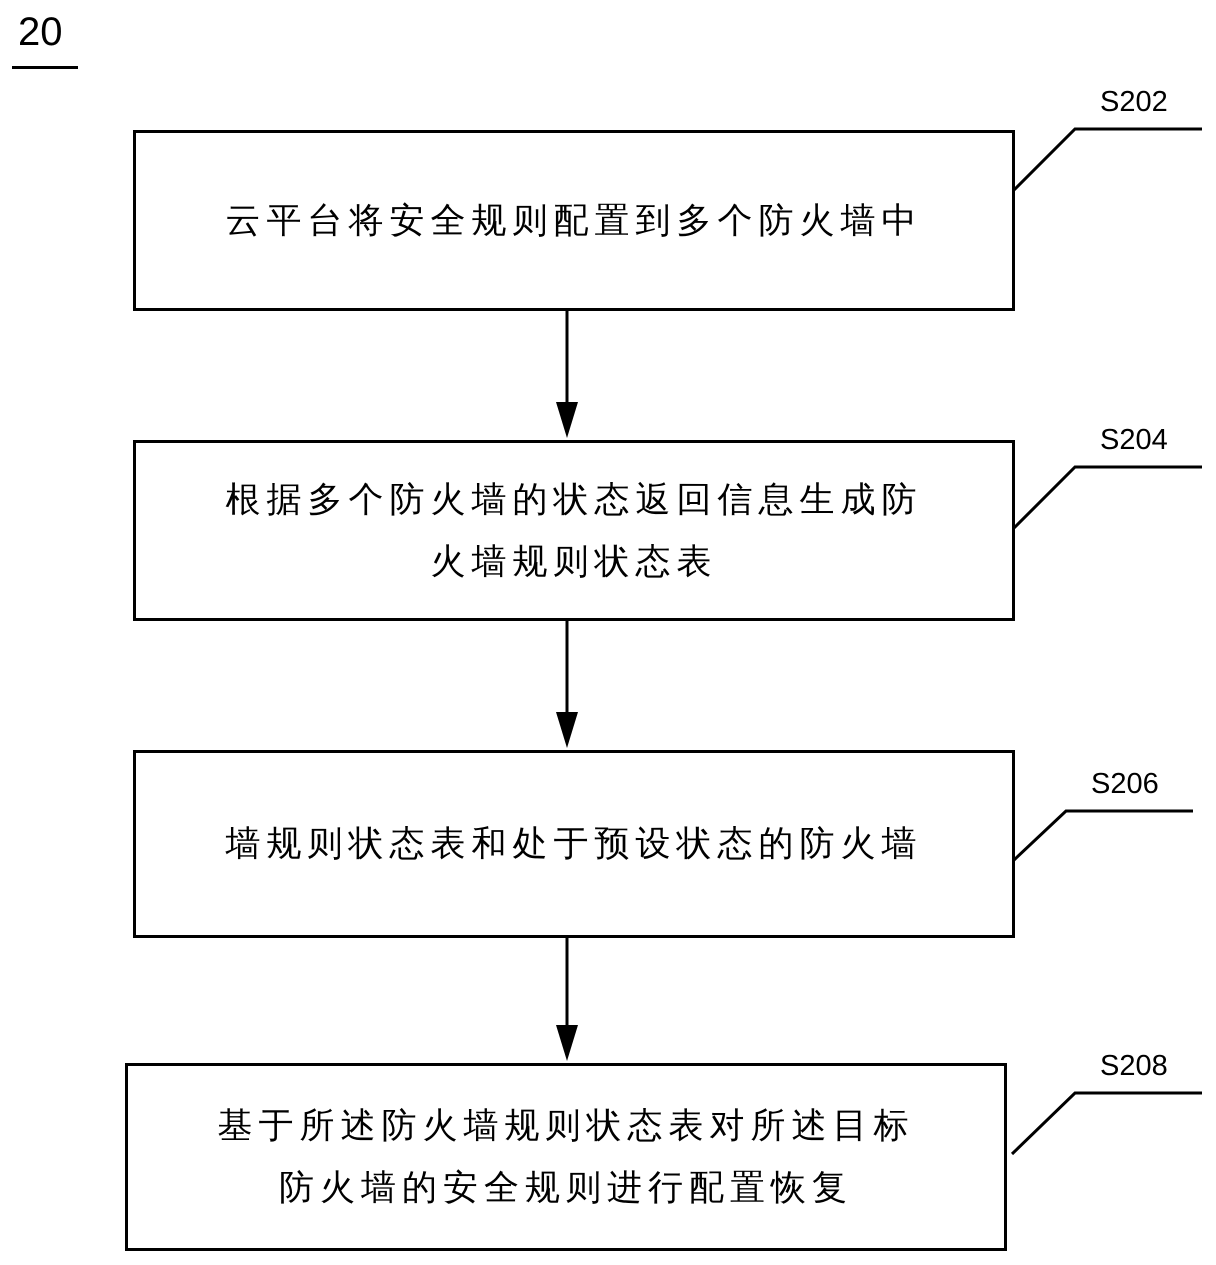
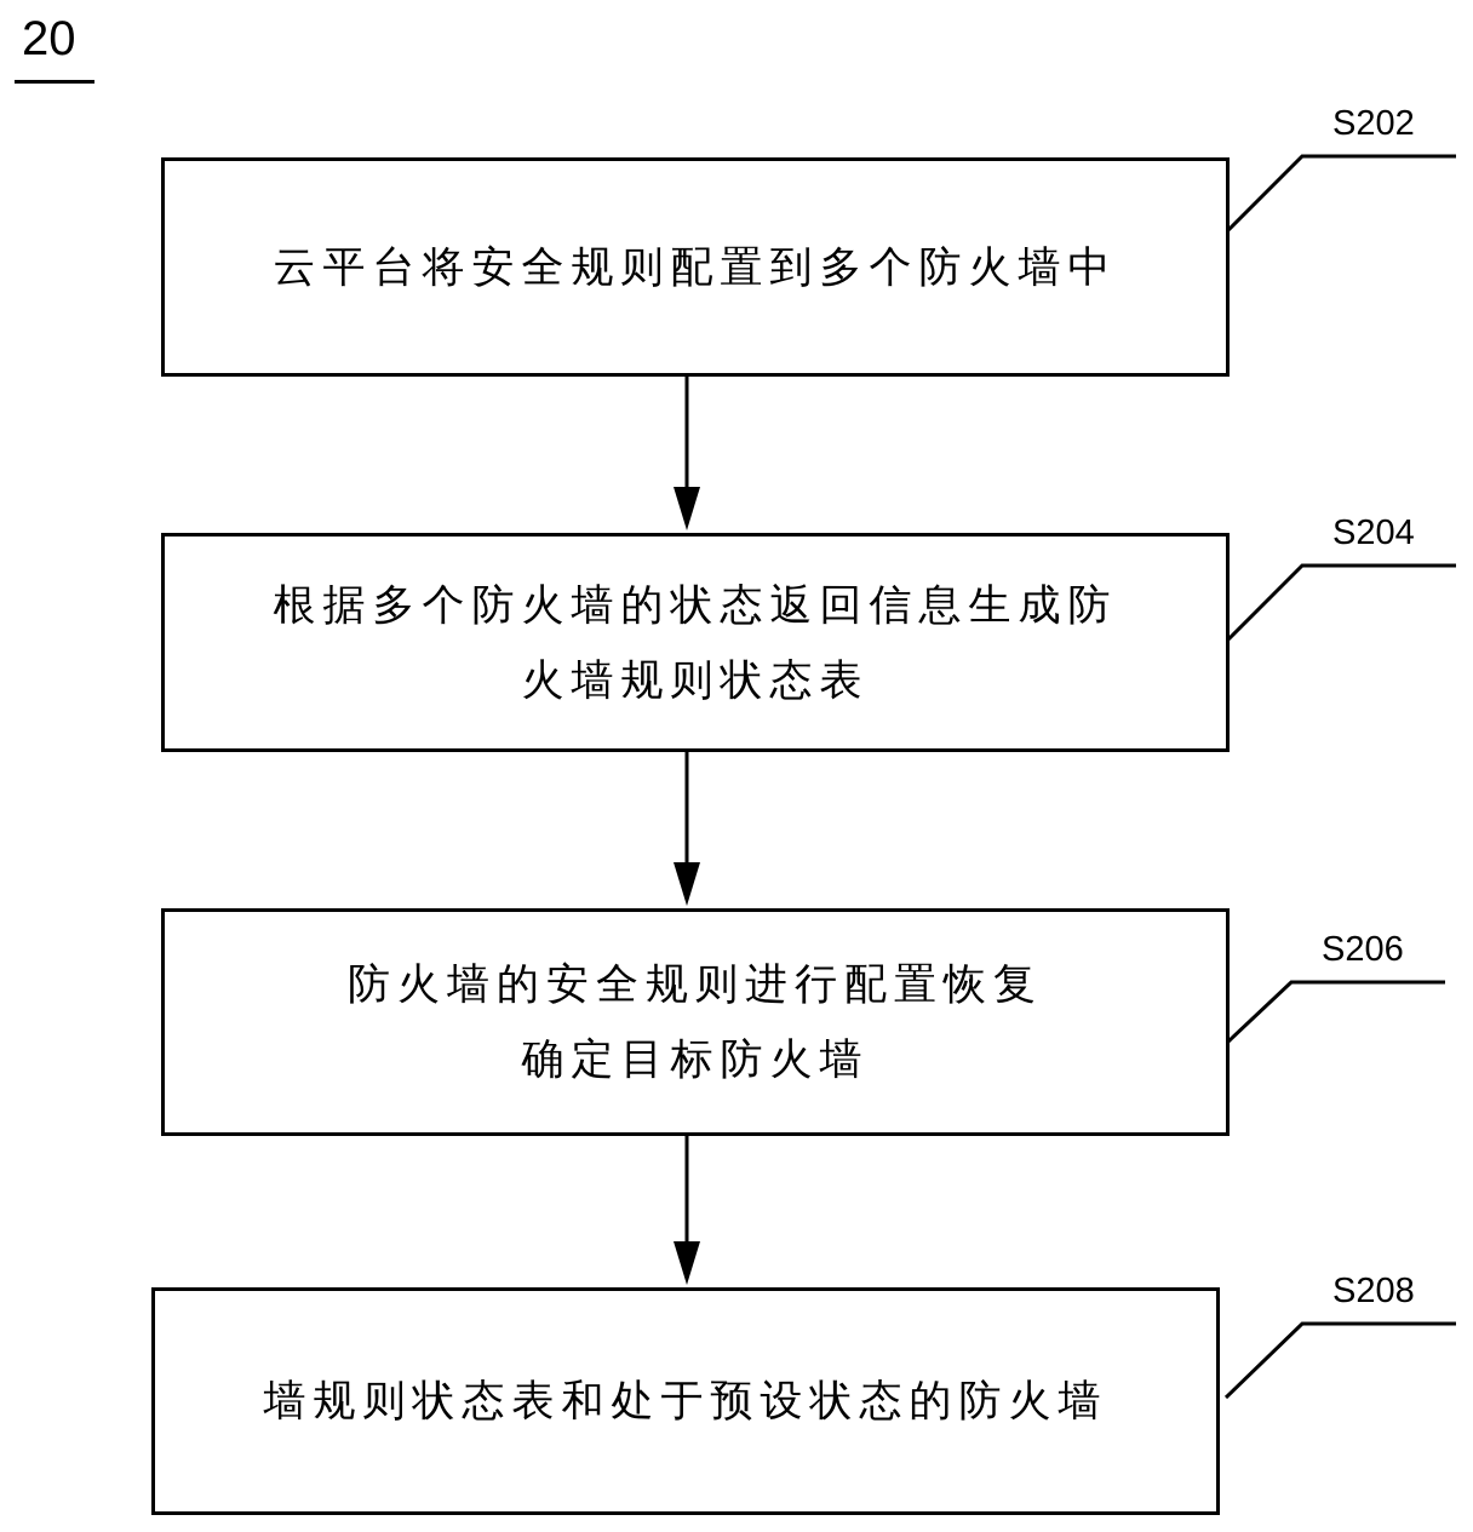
  20
  云平台将安全规则配置到多个防火墙中
  S202
  根据多个防火墙的状态返回信息生成防
  火墙规则状态表
  S204
- 墙规则状态表和处于预设状态的防火墙
+ 防火墙的安全规则进行配置恢复
+ 确定目标防火墙
  S206
- 基于所述防火墙规则状态表对所述目标
- 防火墙的安全规则进行配置恢复
+ 墙规则状态表和处于预设状态的防火墙
  S208
